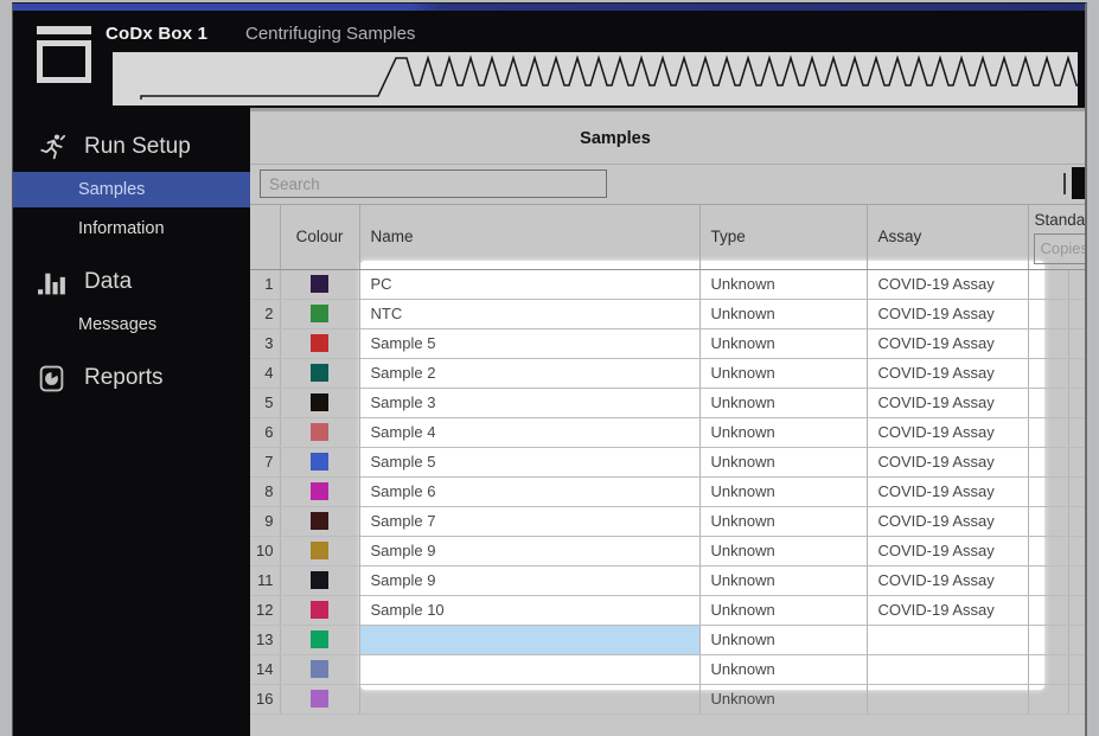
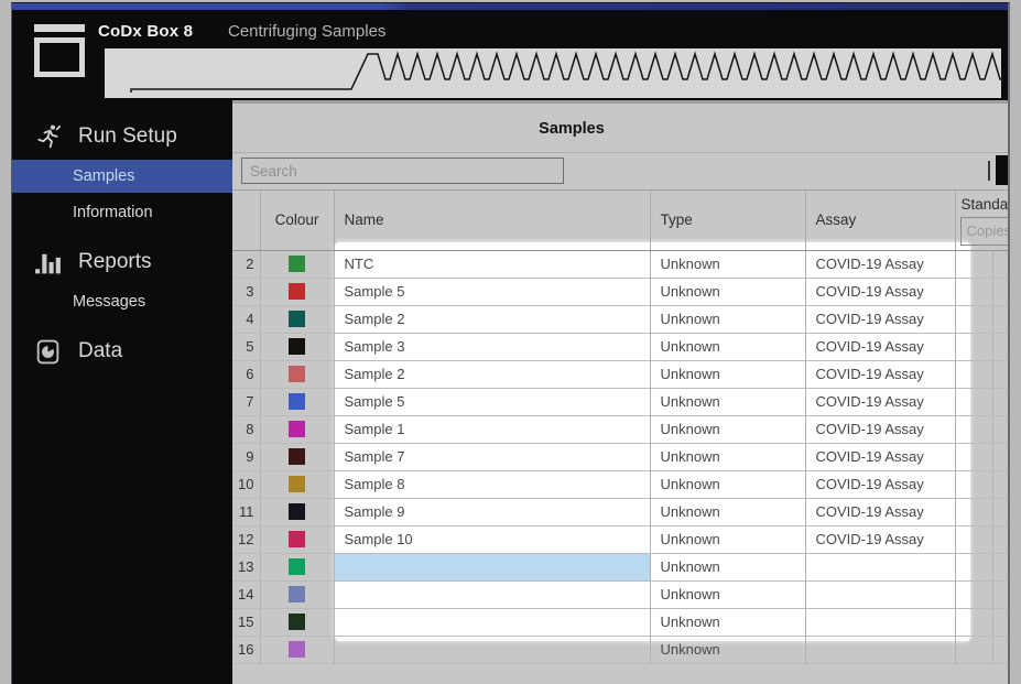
- CoDx Box 1
+ CoDx Box 8
  Centrifuging Samples
  Run Setup
  Samples
  Information
- Data
+ Reports
  Messages
- Reports
+ Data
  Samples
  Search
  	Colour	Name	Type	Assay	Standa Copies
- 1		PC	Unknown	COVID-19 Assay
  2		NTC	Unknown	COVID-19 Assay
  3		Sample 5	Unknown	COVID-19 Assay
  4		Sample 2	Unknown	COVID-19 Assay
  5		Sample 3	Unknown	COVID-19 Assay
- 6		Sample 4	Unknown	COVID-19 Assay
+ 6		Sample 2	Unknown	COVID-19 Assay
  7		Sample 5	Unknown	COVID-19 Assay
- 8		Sample 6	Unknown	COVID-19 Assay
+ 8		Sample 1	Unknown	COVID-19 Assay
  9		Sample 7	Unknown	COVID-19 Assay
- 10		Sample 9	Unknown	COVID-19 Assay
+ 10		Sample 8	Unknown	COVID-19 Assay
  11		Sample 9	Unknown	COVID-19 Assay
  12		Sample 10	Unknown	COVID-19 Assay
  13			Unknown
  14			Unknown
+ 15			Unknown
  16			Unknown
